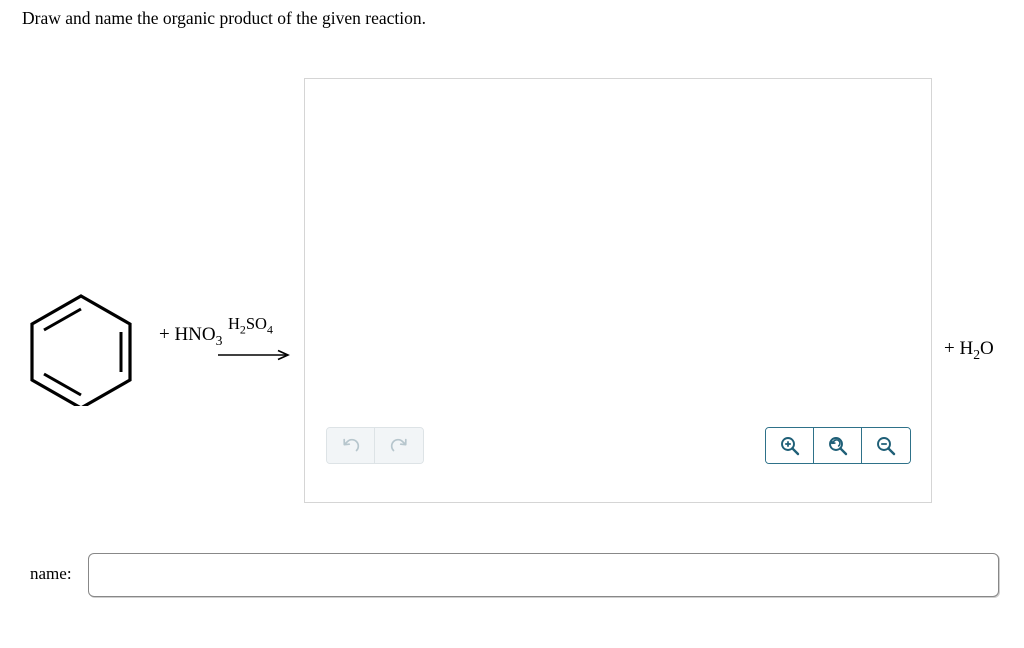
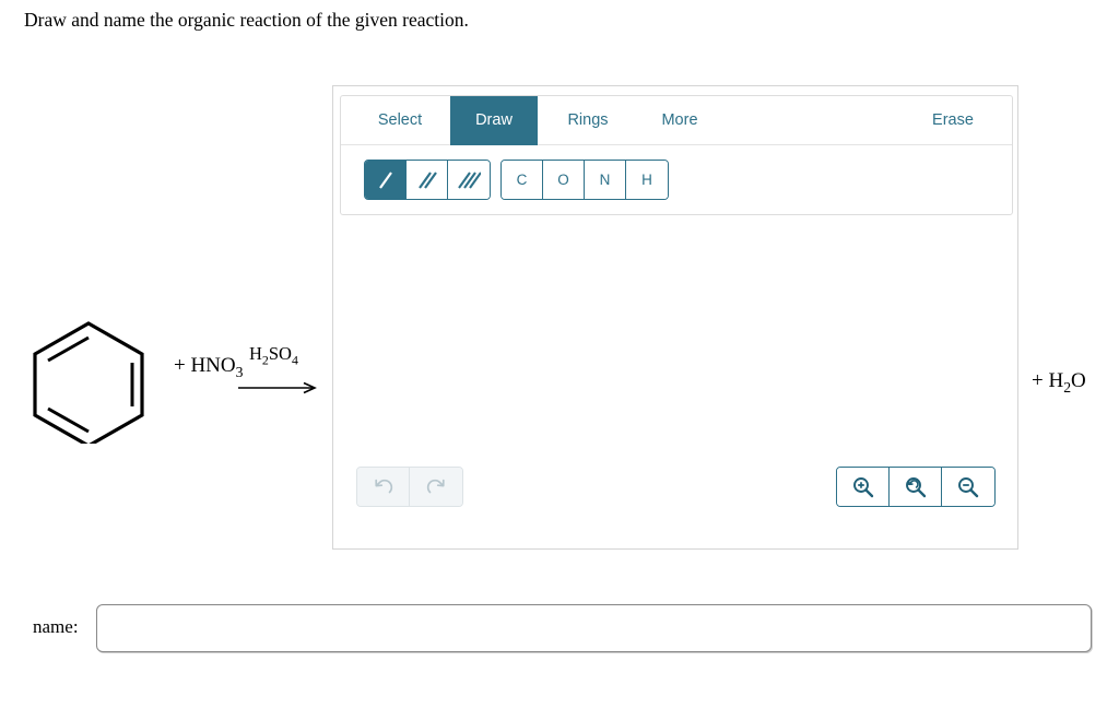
- Draw and name the organic product of the given reaction.
+ Draw and name the organic reaction of the given reaction.
  + HNO3
  H2SO4
  + H2O
+ Select
+ Draw
+ Rings
+ More
+ Erase
+ C
+ O
+ N
+ H
  name:
